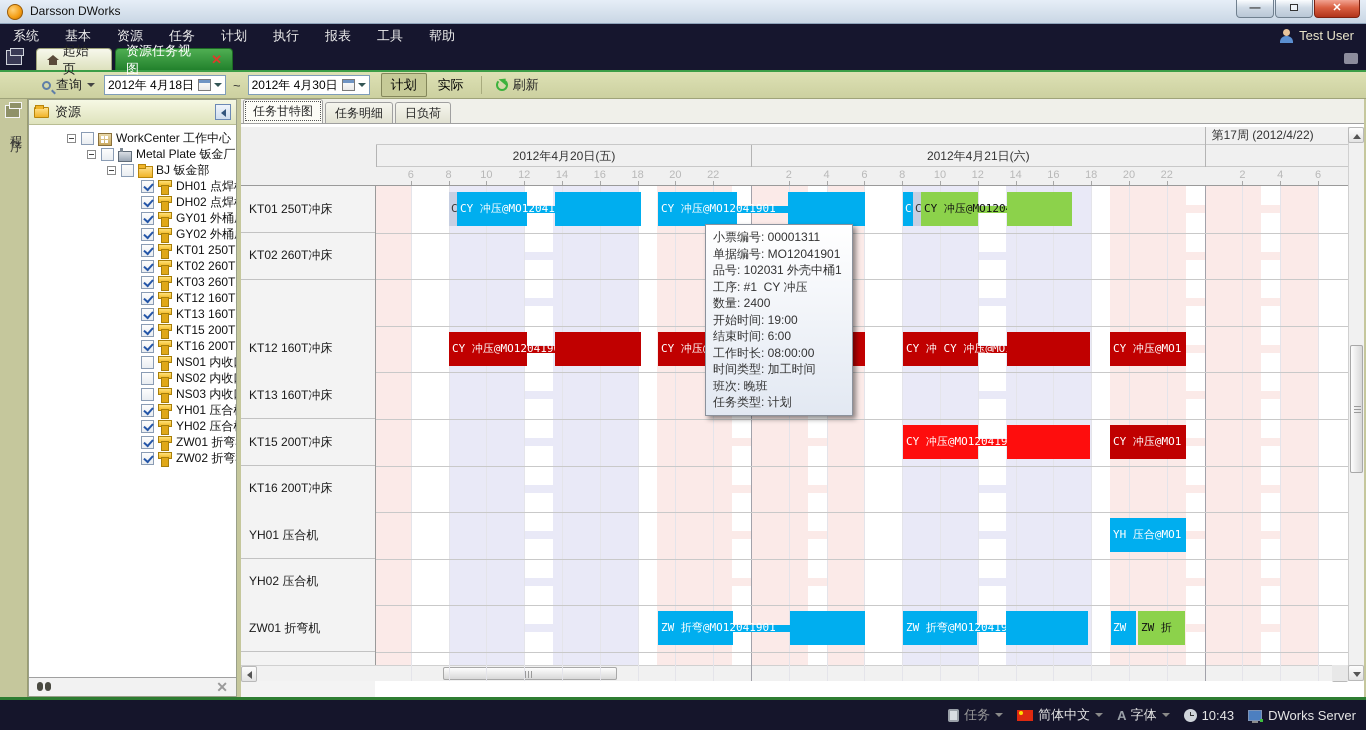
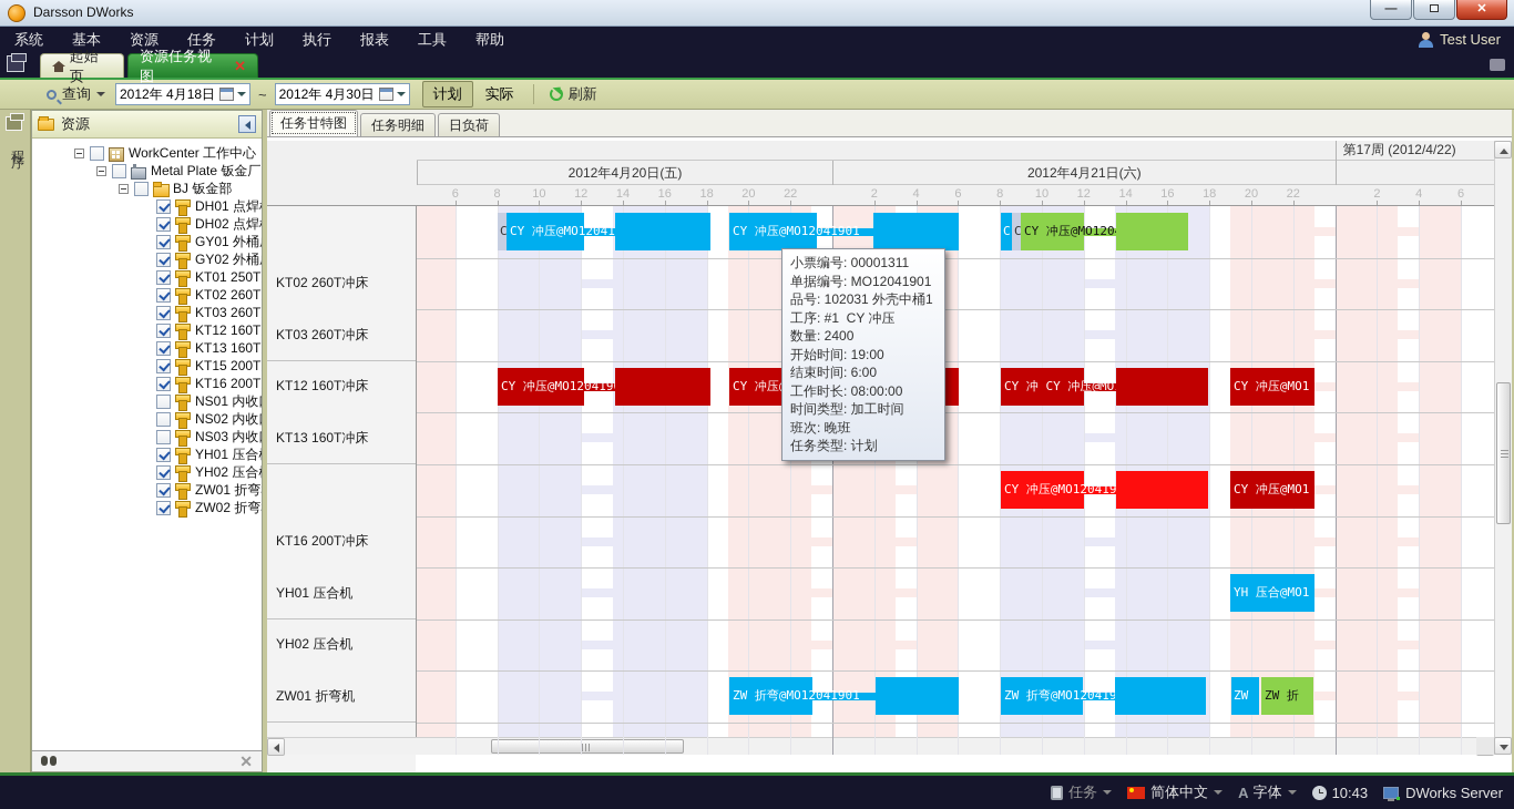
  Darsson DWorks
  —
  ✕
  系统
  基本
  资源
  任务
  计划
  执行
  报表
  工具
  帮助
  Test User
  起始页
  资源任务视图
  ✕
  查询
  2012年 4月18日
  ~
  2012年 4月30日
  计划
  实际
  刷新
  资源
  WorkCenter 工作中心
  Metal Plate 钣金厂
  BJ 钣金部
  DH01 点焊
  DH02 点焊
  KT01 250T
  KT02 260T
  KT03 260T
  KT12 160T
  KT13 160T
  KT15 200T
  KT16 200T
  NS01 内收
  NS02 内收
  NS03 内收
  YH01 压合
  YH02 压合
  ZW01 折弯
  ZW02 折弯
  ✕
  任务甘特图
  任务明细
  日负荷
- KT01 250T冲床
  KT02 260T冲床
+ KT03 260T冲床
  KT12 160T冲床
  KT13 160T冲床
- KT15 200T冲床
  KT16 200T冲床
  YH01 压合机
  YH02 压合机
  ZW01 折弯机
  第17周 (2012/4/22)
  2012年4月20日(五)
  2012年4月21日(六)
  6
  8
  10
  12
  14
  16
  18
  20
  22
  2
  4
  6
  8
  10
  12
  14
  16
  18
  20
  22
  2
  4
  6
  C
  CY 冲压@MO12041
  CY 冲压@MO12041901
  C
  C
  CY 冲压@MO120419
  CY 冲压@MO1
  CY 冲压@MO120419
  CY 冲压@MO1
  YH 压合@MO1
  ZW 折弯@MO12041901
  ZW 折弯@MO120419
  ZW
  ZW 折
  小票编号: 00001311
  单据编号: MO12041901
  品号: 102031 外壳中桶1
  工序: #1 CY 冲压
  数量: 2400
  开始时间: 19:00
  结束时间: 6:00
  工作时长: 08:00:00
  时间类型: 加工时间
  班次: 晚班
  任务类型: 计划
  任务
  简体中文
  A
  字体
  10:43
  DWorks Server
